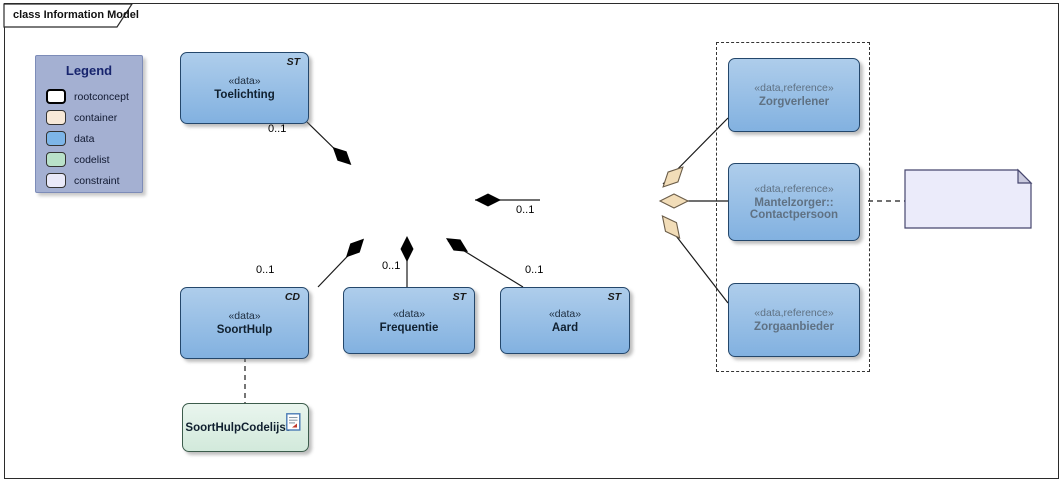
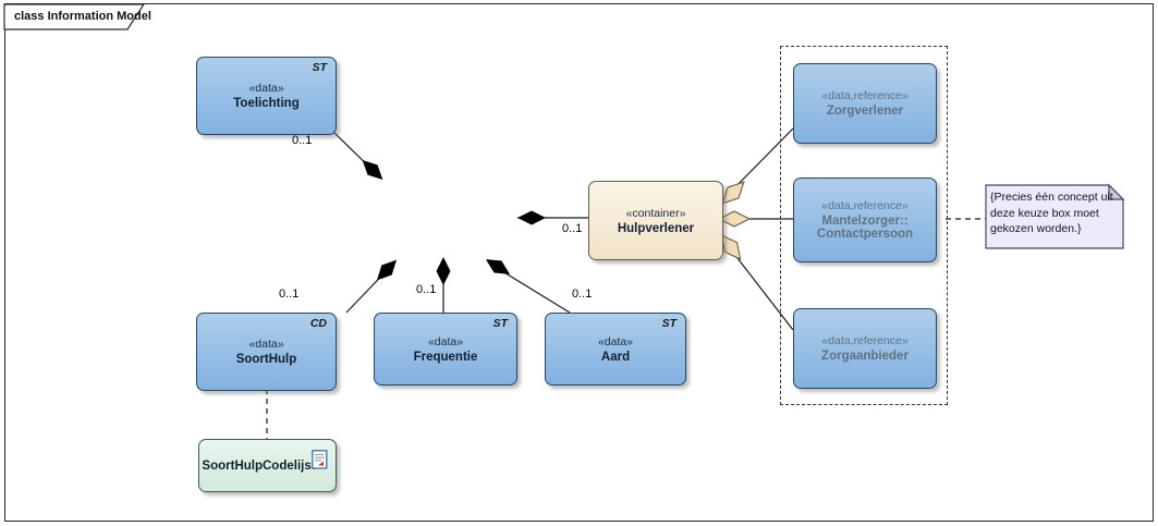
  class Information Model
- Legend
- rootconcept
- container
- data
- codelist
- constraint
  ST
  «data»
  Toelichting
+ «container»
+ Hulpverlener
  «data,reference»
  Zorgverlener
  «data,reference»
  Mantelzorger::
  Contactpersoon
  «data,reference»
  Zorgaanbieder
  CD
  «data»
  SoortHulp
  ST
  «data»
  Frequentie
  ST
  «data»
  Aard
  SoortHulpCodelijs
+ {Precies één concept uit deze keuze box moet gekozen worden.}
  0..1
  0..1
  0..1
  0..1
  0..1
